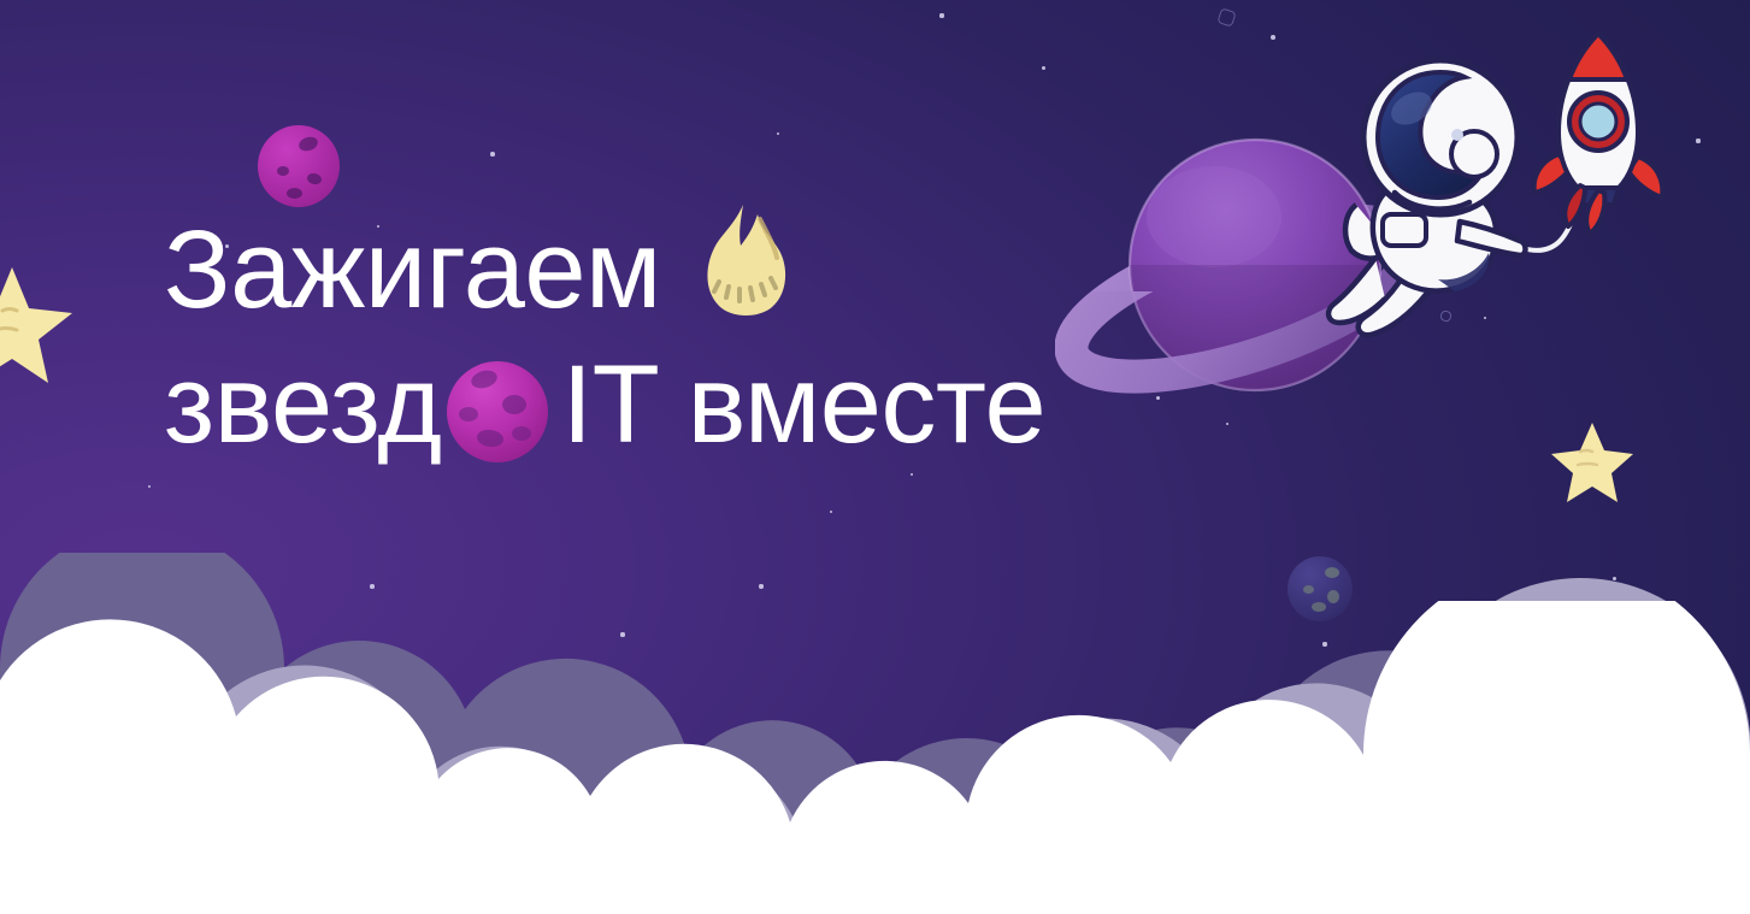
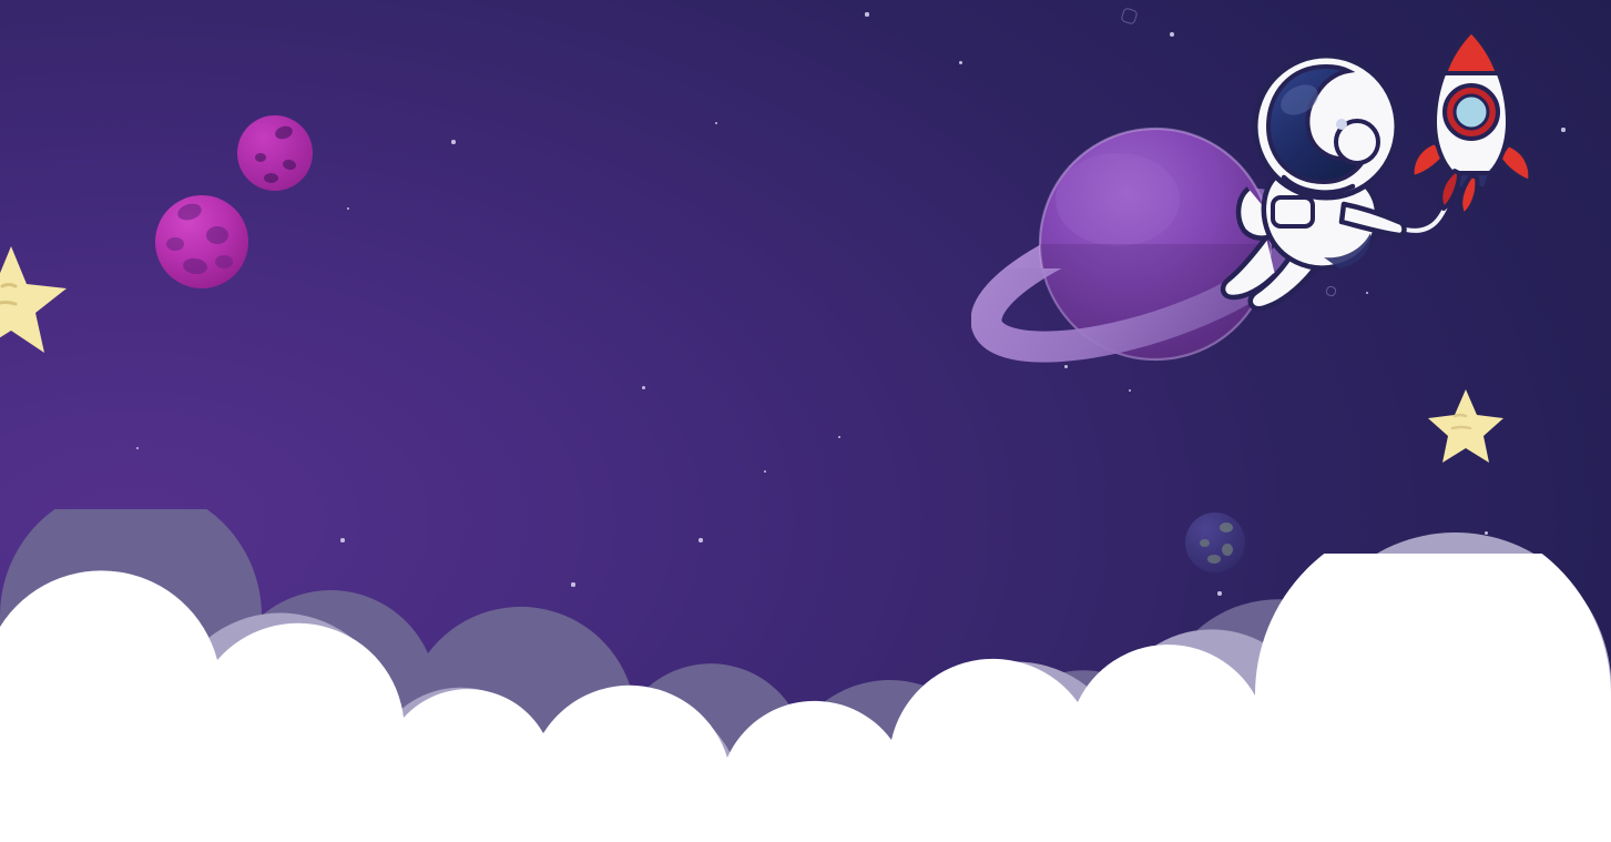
- Зажигаем
- звезд
- IT вместе
